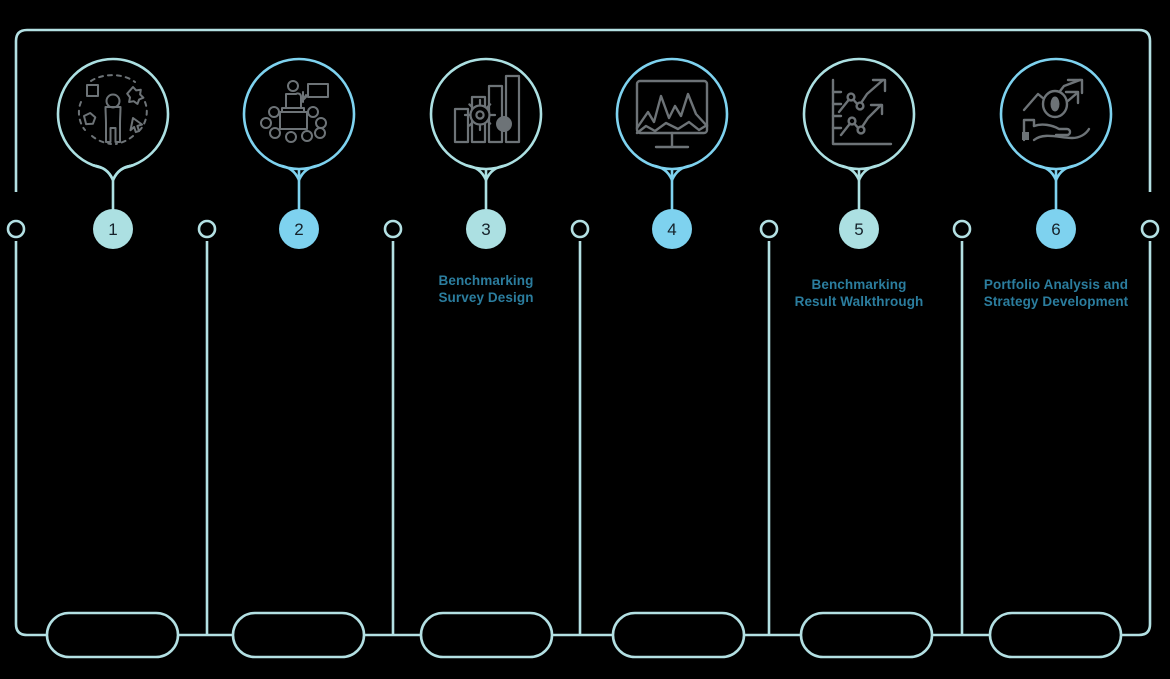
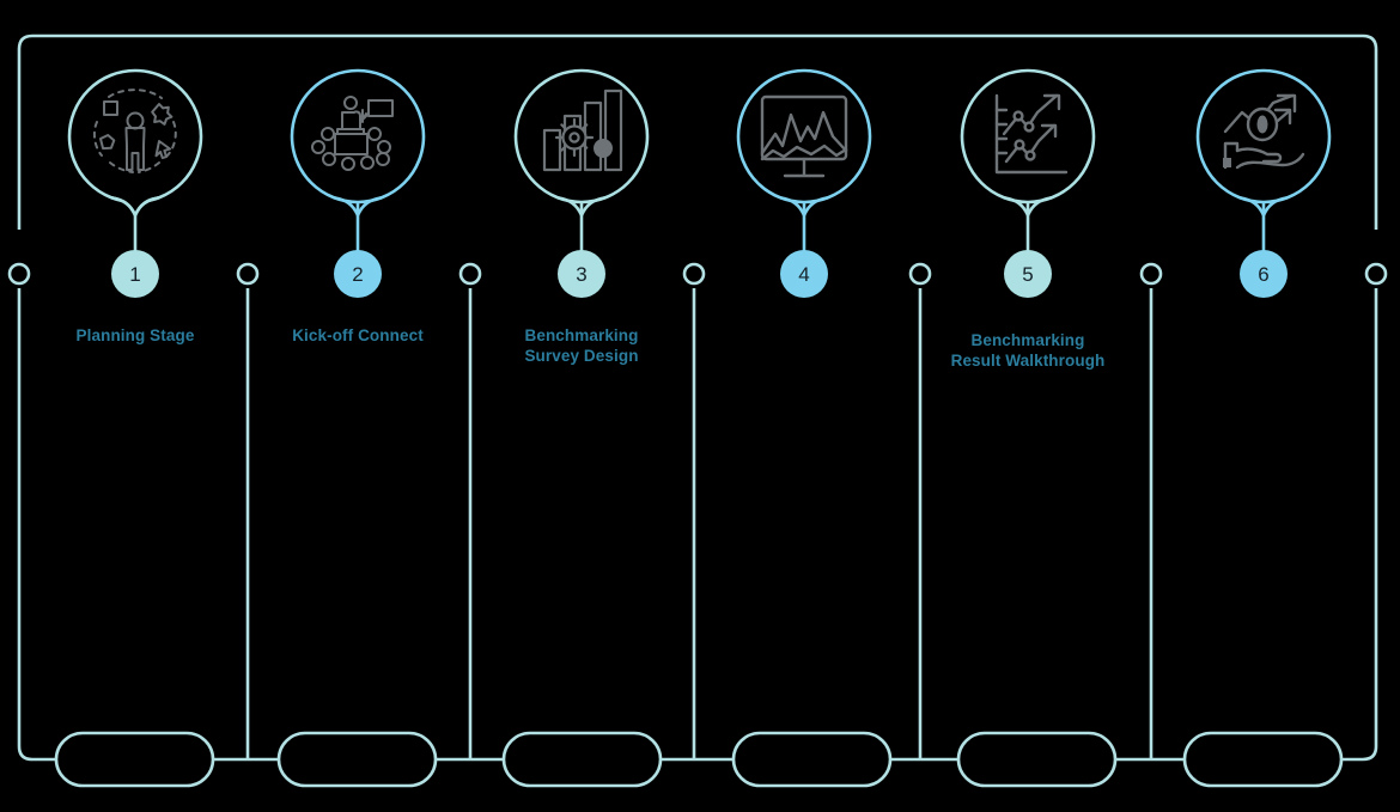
  1
  2
  3
  4
  5
  6
+ Planning Stage
+ Kick-off Connect
  Benchmarking
  Survey Design
  Benchmarking
  Result Walkthrough
- Portfolio Analysis and
- Strategy Development
